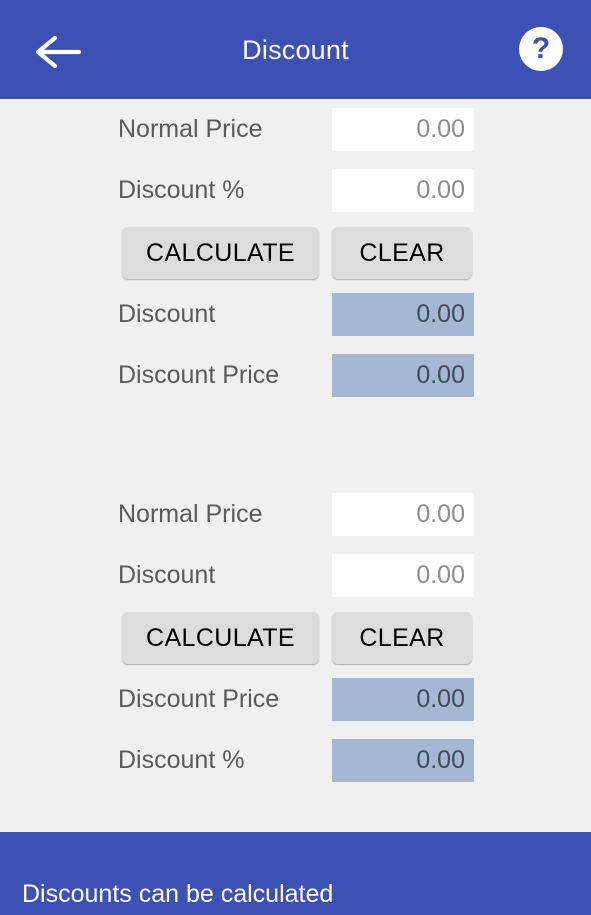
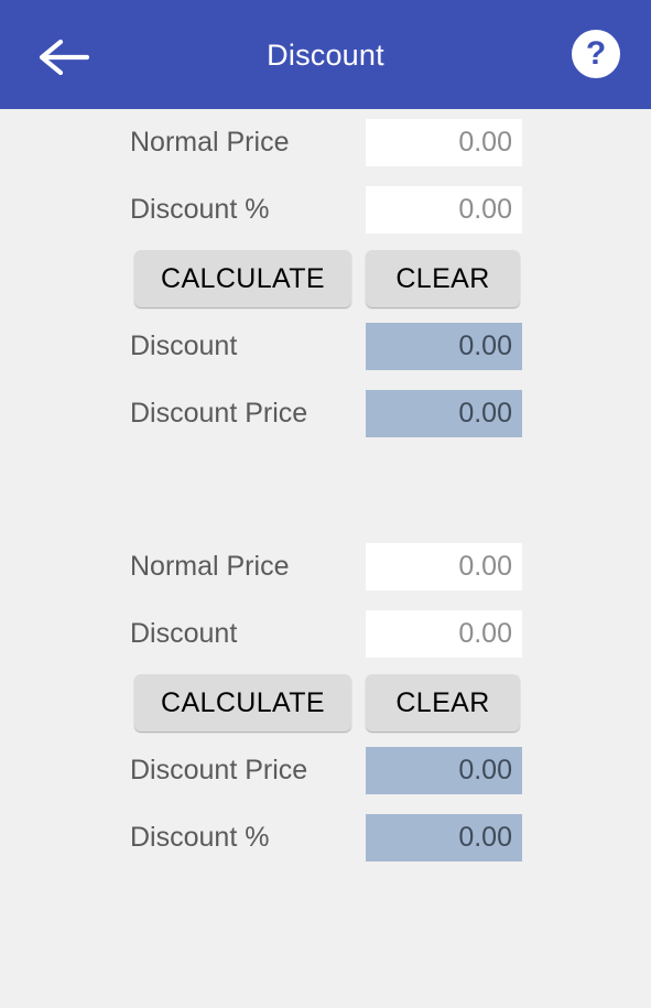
  Discount
  ?
  Normal Price
  0.00
  Discount %
  0.00
  CALCULATE
  CLEAR
  Discount
  0.00
  Discount Price
  0.00
  Normal Price
  0.00
  Discount
  0.00
  CALCULATE
  CLEAR
  Discount Price
  0.00
  Discount %
  0.00
- Discounts can be calculated
